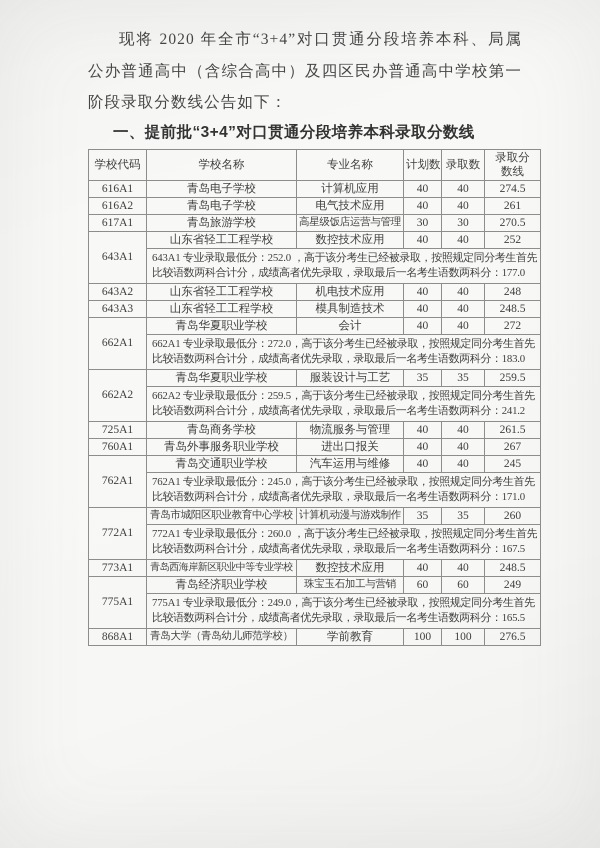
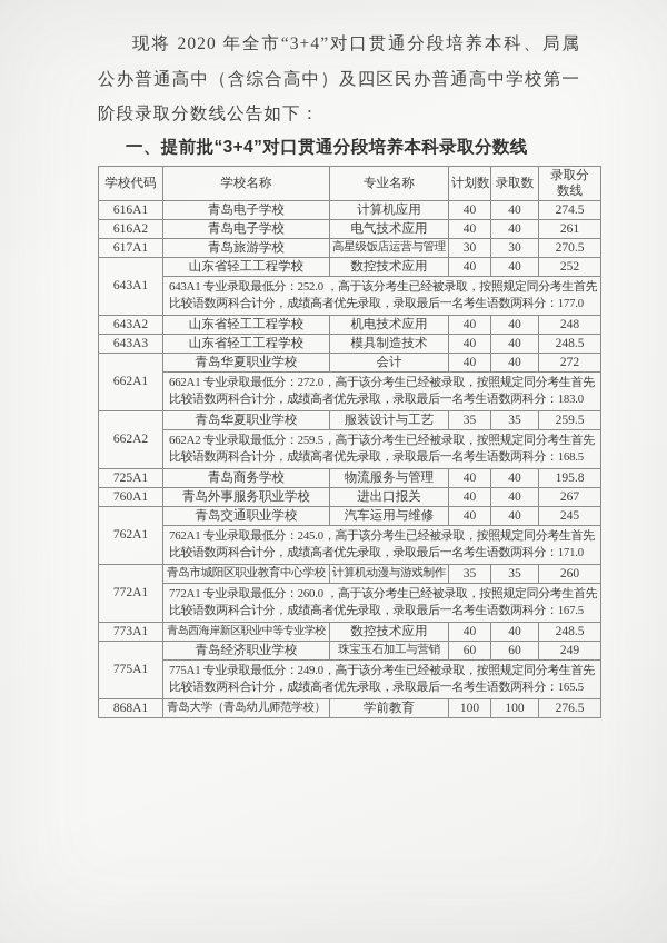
  现将 2020 年全市“3+4”对口贯通分段培养本科、局属公办普通高中（含综合高中）及四区民办普通高中学校第一阶段录取分数线公告如下：
  一、提前批“3+4”对口贯通分段培养本科录取分数线
  学校代码	学校名称	专业名称	计划数	录取数	录取分数线
  616A1	青岛电子学校	计算机应用	40	40	274.5
  616A2	青岛电子学校	电气技术应用	40	40	261
  617A1	青岛旅游学校	高星级饭店运营与管理	30	30	270.5
  643A1	山东省轻工工程学校	数控技术应用	40	40	252
  643A1 专业录取最低分：252.0 ，高于该分考生已经被录取，按照规定同分考生首先比较语数两科合计分，成绩高者优先录取，录取最后一名考生语数两科分：177.0
  643A2	山东省轻工工程学校	机电技术应用	40	40	248
  643A3	山东省轻工工程学校	模具制造技术	40	40	248.5
  662A1	青岛华夏职业学校	会计	40	40	272
  662A1 专业录取最低分：272.0，高于该分考生已经被录取，按照规定同分考生首先比较语数两科合计分，成绩高者优先录取，录取最后一名考生语数两科分：183.0
  662A2	青岛华夏职业学校	服装设计与工艺	35	35	259.5
- 662A2 专业录取最低分：259.5，高于该分考生已经被录取，按照规定同分考生首先比较语数两科合计分，成绩高者优先录取，录取最后一名考生语数两科分：241.2
+ 662A2 专业录取最低分：259.5，高于该分考生已经被录取，按照规定同分考生首先比较语数两科合计分，成绩高者优先录取，录取最后一名考生语数两科分：168.5
- 725A1	青岛商务学校	物流服务与管理	40	40	261.5
+ 725A1	青岛商务学校	物流服务与管理	40	40	195.8
  760A1	青岛外事服务职业学校	进出口报关	40	40	267
  762A1	青岛交通职业学校	汽车运用与维修	40	40	245
  762A1 专业录取最低分：245.0，高于该分考生已经被录取，按照规定同分考生首先比较语数两科合计分，成绩高者优先录取，录取最后一名考生语数两科分：171.0
  772A1	青岛市城阳区职业教育中心学校	计算机动漫与游戏制作	35	35	260
  772A1 专业录取最低分：260.0 ，高于该分考生已经被录取，按照规定同分考生首先比较语数两科合计分，成绩高者优先录取，录取最后一名考生语数两科分：167.5
  773A1	青岛西海岸新区职业中等专业学校	数控技术应用	40	40	248.5
  775A1	青岛经济职业学校	珠宝玉石加工与营销	60	60	249
  775A1 专业录取最低分：249.0，高于该分考生已经被录取，按照规定同分考生首先比较语数两科合计分，成绩高者优先录取，录取最后一名考生语数两科分：165.5
  868A1	青岛大学（青岛幼儿师范学校）	学前教育	100	100	276.5
